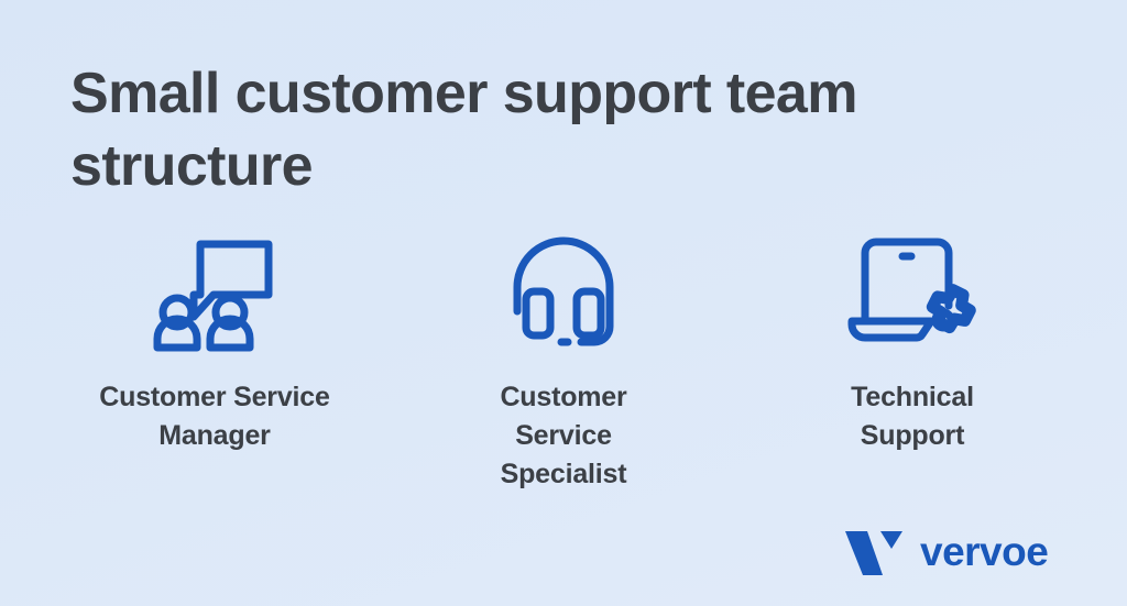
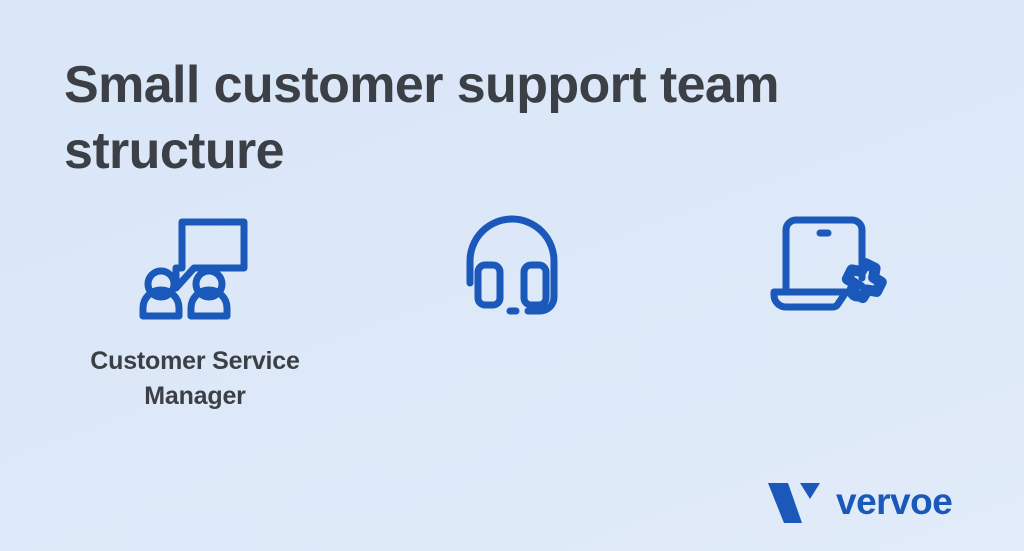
  Small customer support team
  structure
  Customer Service
  Manager
- Customer
- Service
- Specialist
- Technical
- Support
  vervoe
